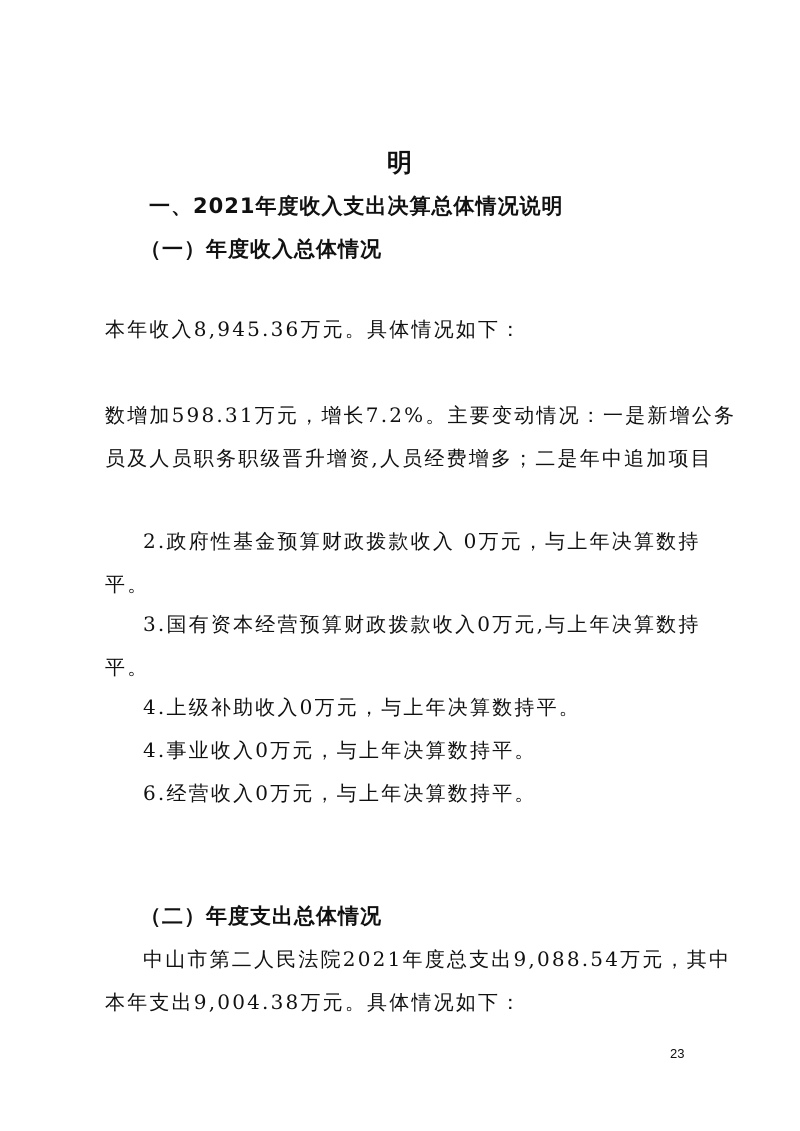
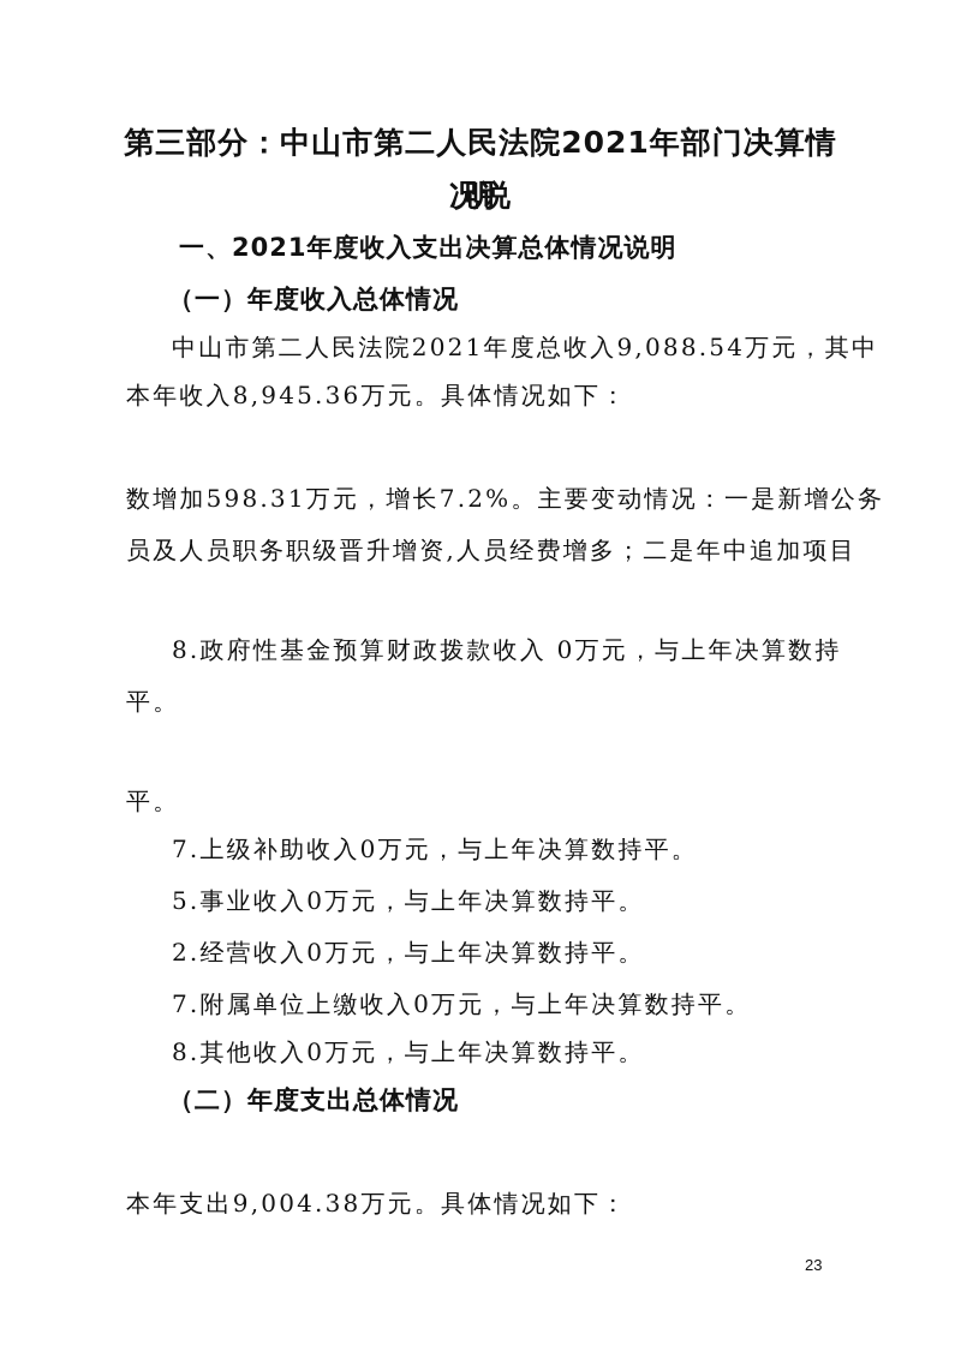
+ 第三部分：中山市第二人民法院2021年部门决算情况说
  明
  一、2021年度收入支出决算总体情况说明
  （一）年度收入总体情况
+ 中山市第二人民法院2021年度总收入9,088.54万元，其中
  本年收入8,945.36万元。具体情况如下：
  数增加598.31万元，增长7.2%。主要变动情况：一是新增公务
  员及人员职务职级晋升增资,人员经费增多；二是年中追加项目
- 2.政府性基金预算财政拨款收入 0万元，与上年决算数持
+ 8.政府性基金预算财政拨款收入 0万元，与上年决算数持
  平。
- 3.国有资本经营预算财政拨款收入0万元,与上年决算数持
  平。
- 4.上级补助收入0万元，与上年决算数持平。
+ 7.上级补助收入0万元，与上年决算数持平。
- 4.事业收入0万元，与上年决算数持平。
+ 5.事业收入0万元，与上年决算数持平。
- 6.经营收入0万元，与上年决算数持平。
+ 2.经营收入0万元，与上年决算数持平。
+ 7.附属单位上缴收入0万元，与上年决算数持平。
+ 8.其他收入0万元，与上年决算数持平。
  （二）年度支出总体情况
- 中山市第二人民法院2021年度总支出9,088.54万元，其中
  本年支出9,004.38万元。具体情况如下：
  23
